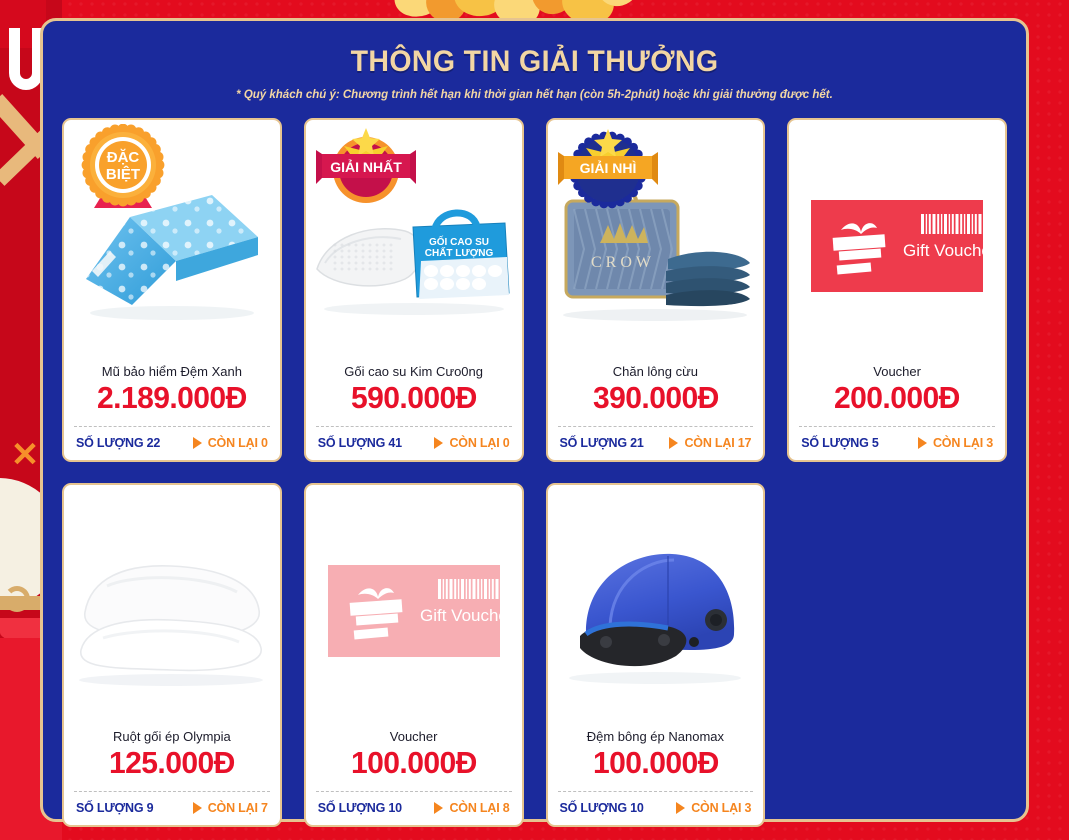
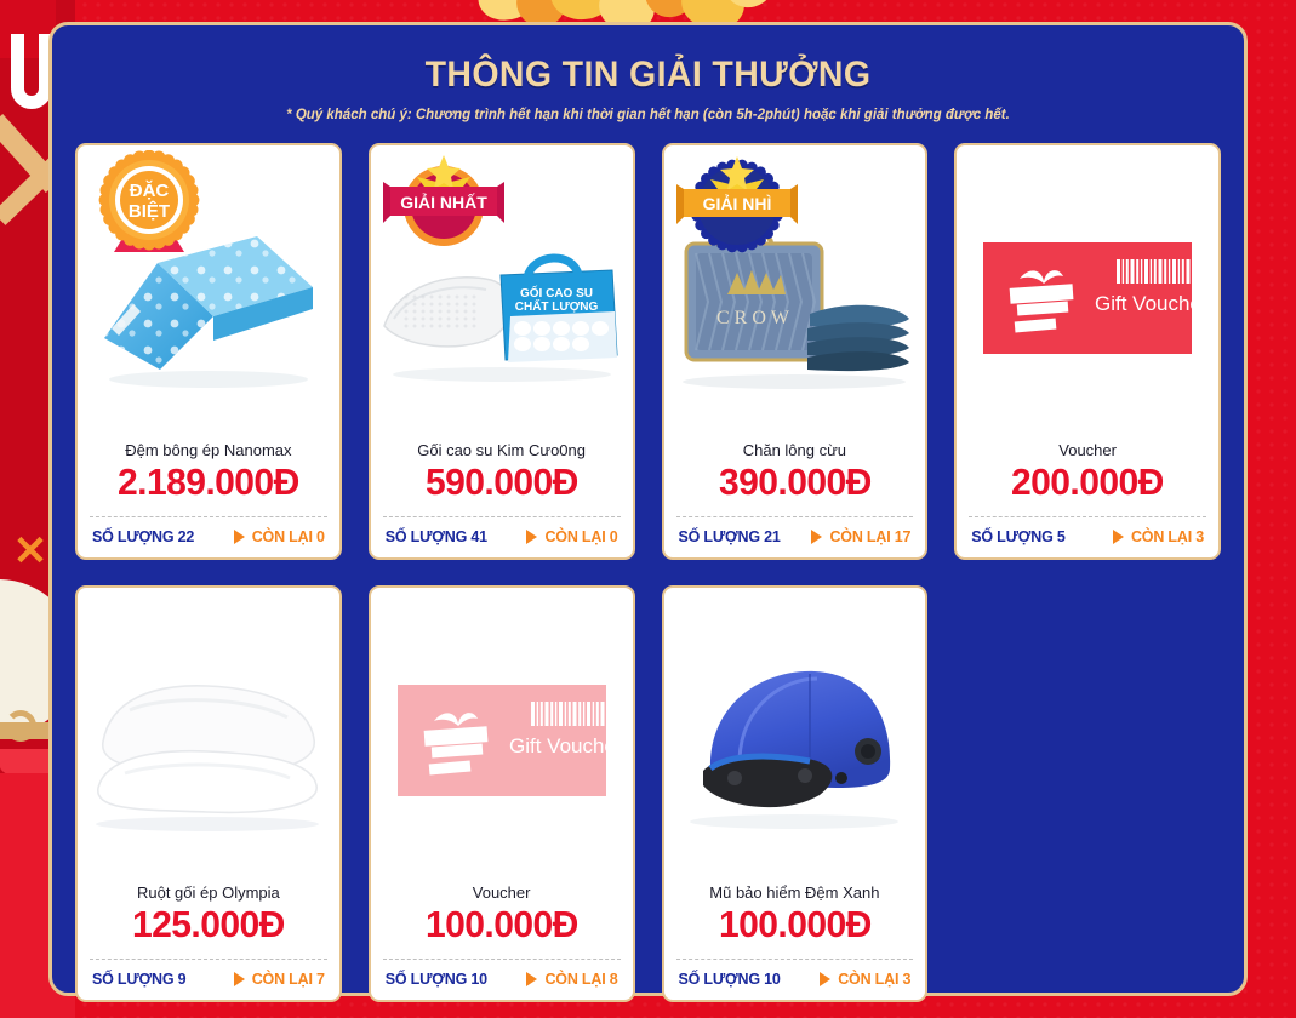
  ✕
  THÔNG TIN GIẢI THƯỞNG
  * Quý khách chú ý: Chương trình hết hạn khi thời gian hết hạn (còn 5h-2phút) hoặc khi giải thưởng được hết.
  ĐẶC
  BIỆT
- Mũ bảo hiểm Đệm Xanh
+ Đệm bông ép Nanomax
  2.189.000Đ
  SỐ LƯỢNG 22
  CÒN LẠI 0
  GIẢI NHẤT
  GỐI CAO SU
  CHẤT LƯỢNG
  Gối cao su Kim Cưo0ng
  590.000Đ
  SỐ LƯỢNG 41
  CÒN LẠI 0
  GIẢI NHÌ
  CROW
  Chăn lông cừu
  390.000Đ
  SỐ LƯỢNG 21
  CÒN LẠI 17
  Gift Vouch
  Voucher
  200.000Đ
  SỐ LƯỢNG 5
  CÒN LẠI 3
  Ruột gối ép Olympia
  125.000Đ
  SỐ LƯỢNG 9
  CÒN LẠI 7
  Gift Vouch
  Voucher
  100.000Đ
  SỐ LƯỢNG 10
  CÒN LẠI 8
- Đệm bông ép Nanomax
+ Mũ bảo hiểm Đệm Xanh
  100.000Đ
  SỐ LƯỢNG 10
  CÒN LẠI 3
